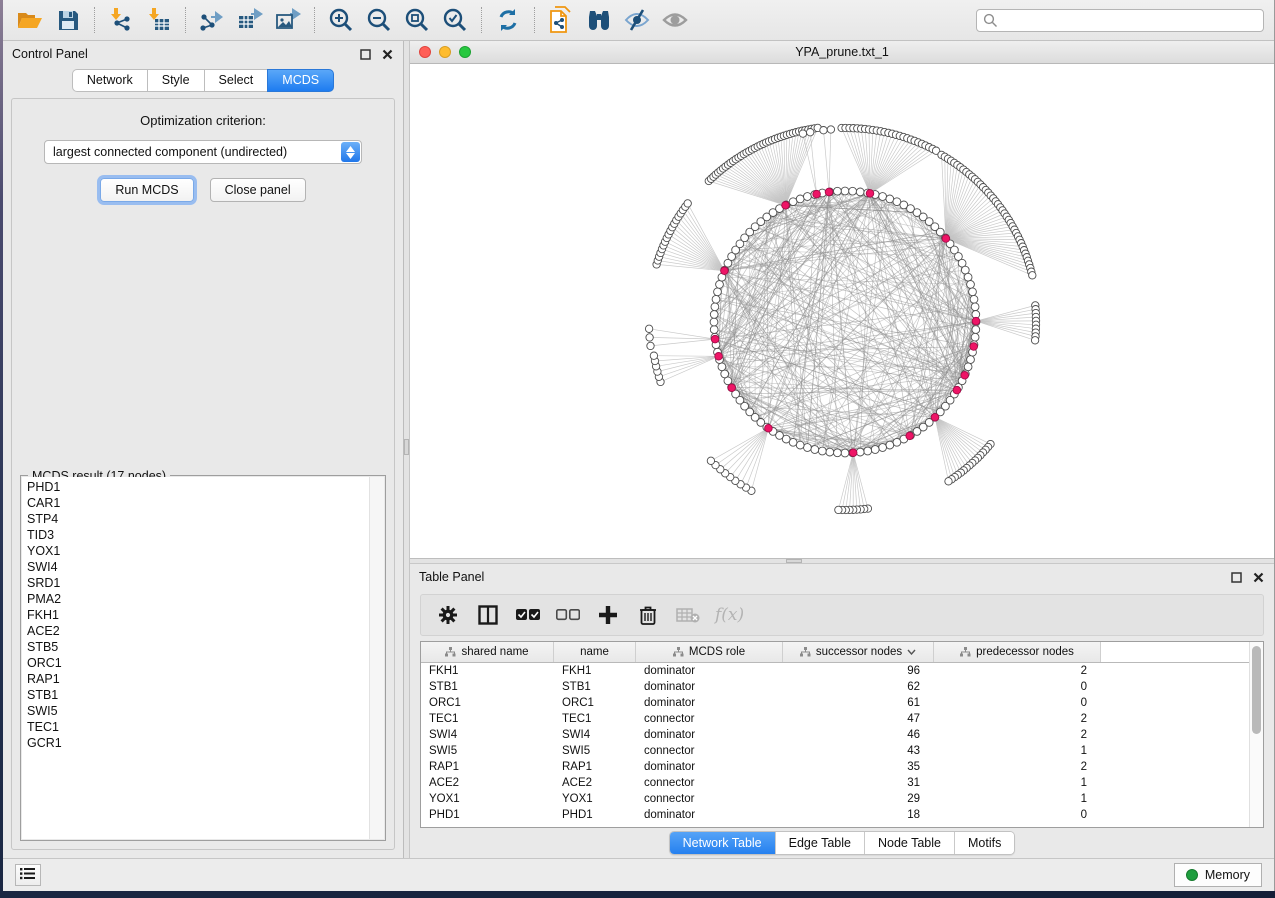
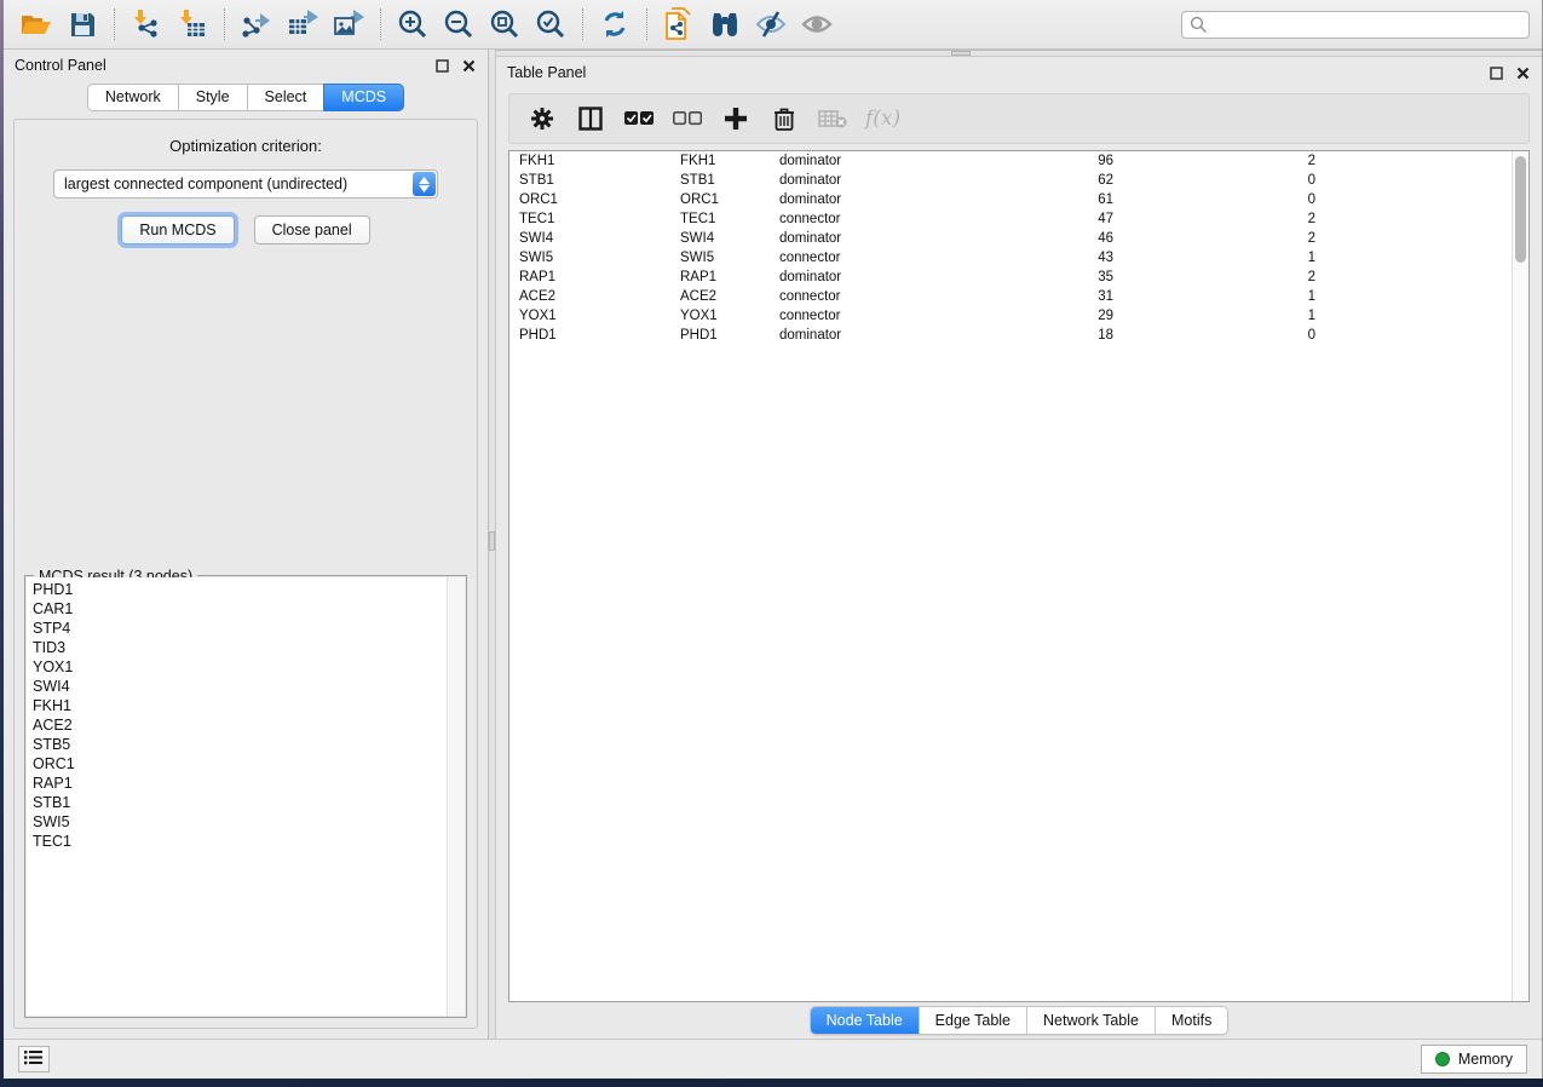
  Control Panel
  Network
  Style
  Select
  MCDS
  Optimization criterion:
  largest connected component (undirected)
  Run MCDS
  Close panel
- MCDS result (17 nodes)
+ MCDS result (3 nodes)
  PHD1
  CAR1
  STP4
  TID3
  YOX1
  SWI4
- SRD1
- PMA2
  FKH1
  ACE2
  STB5
  ORC1
  RAP1
  STB1
  SWI5
  TEC1
- GCR1
- YPA_prune.txt_1
  Table Panel
  f(x)
- shared name
- name
- MCDS role
- successor nodes
- predecessor nodes
  FKH1
  FKH1
  dominator
  96
  2
  STB1
  STB1
  dominator
  62
  0
  ORC1
  ORC1
  dominator
  61
  0
  TEC1
  TEC1
  connector
  47
  2
  SWI4
  SWI4
  dominator
  46
  2
  SWI5
  SWI5
  connector
  43
  1
  RAP1
  RAP1
  dominator
  35
  2
  ACE2
  ACE2
  connector
  31
  1
  YOX1
  YOX1
  connector
  29
  1
  PHD1
  PHD1
  dominator
  18
  0
- Network Table
+ Node Table
  Edge Table
- Node Table
+ Network Table
  Motifs
  Memory
